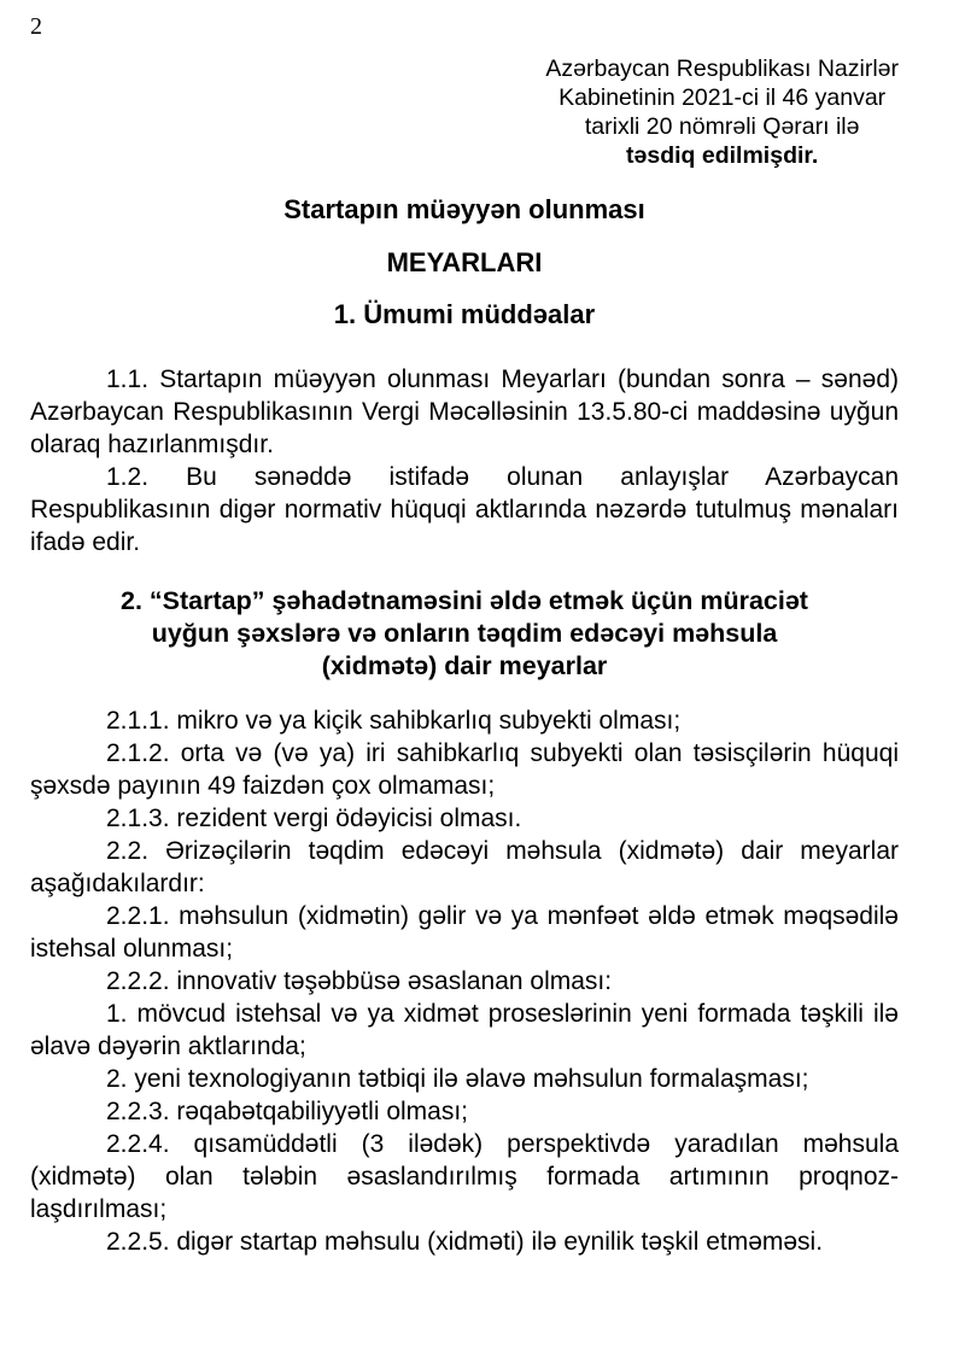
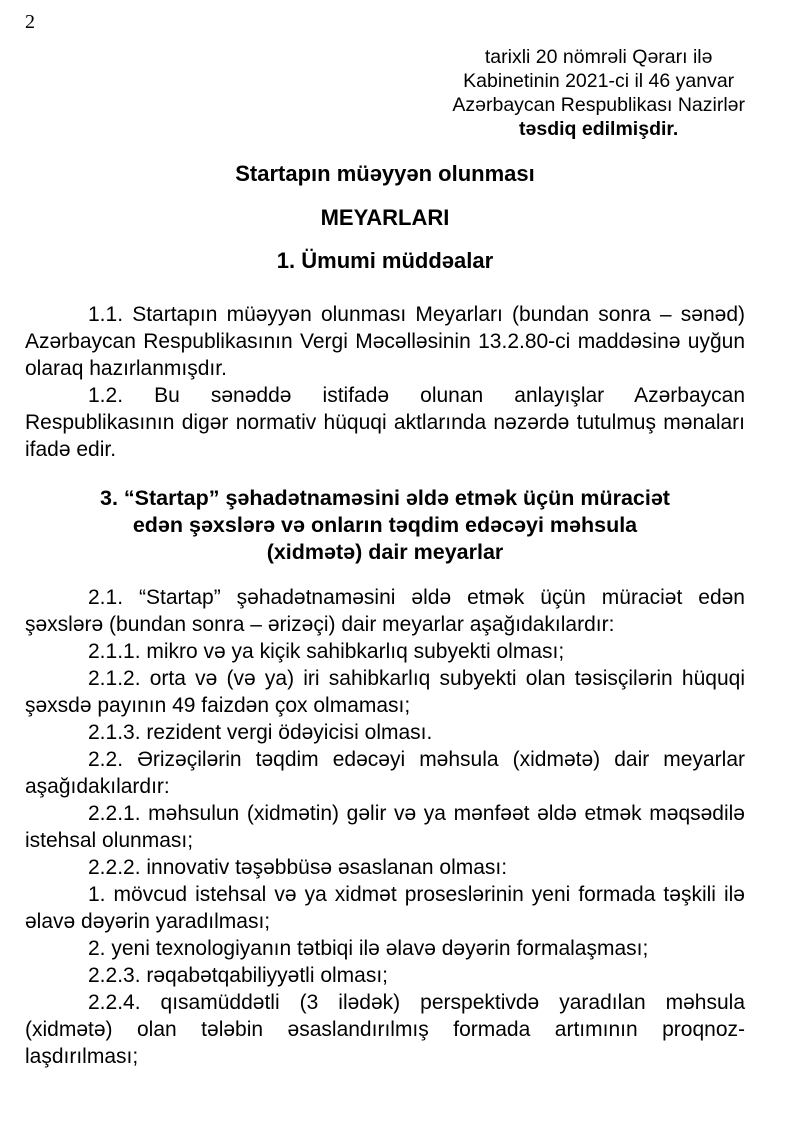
  2
- Azərbaycan Respublikası Nazirlər
+ tarixli 20 nömrəli Qərarı ilə
  Kabinetinin 2021-ci il 46 yanvar
- tarixli 20 nömrəli Qərarı ilə
+ Azərbaycan Respublikası Nazirlər
  təsdiq edilmişdir.
  Startapın müəyyən olunması
  MEYARLARI
  1. Ümumi müddəalar
- 1.1. Startapın müəyyən olunması Meyarları (bundan sonra – sənəd) Azərbaycan Respublikasının Vergi Məcəlləsinin 13.5.80-ci maddəsinə uyğun olaraq hazırlanmışdır.
+ 1.1. Startapın müəyyən olunması Meyarları (bundan sonra – sənəd) Azərbaycan Respublikasının Vergi Məcəlləsinin 13.2.80-ci maddəsinə uyğun olaraq hazırlanmışdır.
  1.2. Bu sənəddə istifadə olunan anlayışlar Azərbaycan Respublikasının digər normativ hüquqi aktlarında nəzərdə tutulmuş mənaları ifadə edir.
- 2. “Startap” şəhadətnaməsini əldə etmək üçün müraciət
+ 3. “Startap” şəhadətnaməsini əldə etmək üçün müraciət
- uyğun şəxslərə və onların təqdim edəcəyi məhsula
+ edən şəxslərə və onların təqdim edəcəyi məhsula
  (xidmətə) dair meyarlar
+ 2.1. “Startap” şəhadətnaməsini əldə etmək üçün müraciət edən şəxslərə (bundan sonra – ərizəçi) dair meyarlar aşağıdakılardır:
  2.1.1. mikro və ya kiçik sahibkarlıq subyekti olması;
  2.1.2. orta və (və ya) iri sahibkarlıq subyekti olan təsisçilərin hüquqi şəxsdə payının 49 faizdən çox olmaması;
  2.1.3. rezident vergi ödəyicisi olması.
  2.2. Ərizəçilərin təqdim edəcəyi məhsula (xidmətə) dair meyarlar aşağıdakılardır:
  2.2.1. məhsulun (xidmətin) gəlir və ya mənfəət əldə etmək məqsədilə istehsal olunması;
  2.2.2. innovativ təşəbbüsə əsaslanan olması:
- 1. mövcud istehsal və ya xidmət proseslərinin yeni formada təşkili ilə əlavə dəyərin aktlarında;
+ 1. mövcud istehsal və ya xidmət proseslərinin yeni formada təşkili ilə əlavə dəyərin yaradılması;
- 2. yeni texnologiyanın tətbiqi ilə əlavə məhsulun formalaşması;
+ 2. yeni texnologiyanın tətbiqi ilə əlavə dəyərin formalaşması;
  2.2.3. rəqabətqabiliyyətli olması;
  2.2.4. qısamüddətli (3 ilədək) perspektivdə yaradılan məhsula (xidmətə) olan tələbin əsaslandırılmış formada artımının proqnoz-laşdırılması;
- 2.2.5. digər startap məhsulu (xidməti) ilə eynilik təşkil etməməsi.
